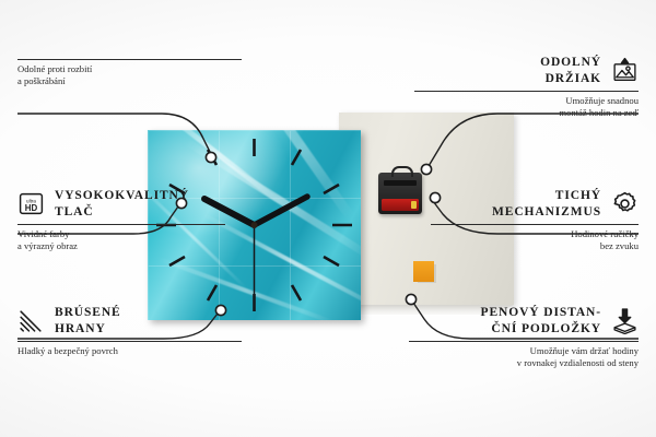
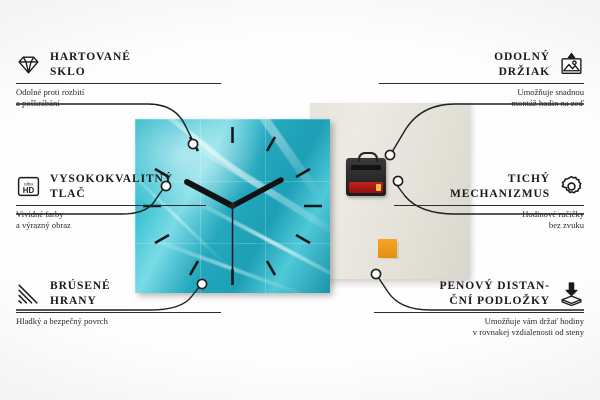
+ HARTOVANÉ
+ SKLO
  Odolné proti rozbití
  a poškrábání
  HD
  VYSOKOKVALITNÝ
  TLAČ
  Vividné farby
  a výrazný obraz
  BRÚSENÉ
  HRANY
  Hladký a bezpečný povrch
  ODOLNÝ
  DRŽIAK
  Umožňuje snadnou
  montáž hodin na zeď
  TICHÝ
  MECHANIZMUS
  Hodinové ručičky
  bez zvuku
  PENOVÝ DISTAN-
  ČNÍ PODLOŽKY
  Umožňuje vám držať hodiny
  v rovnakej vzdialenosti od steny
